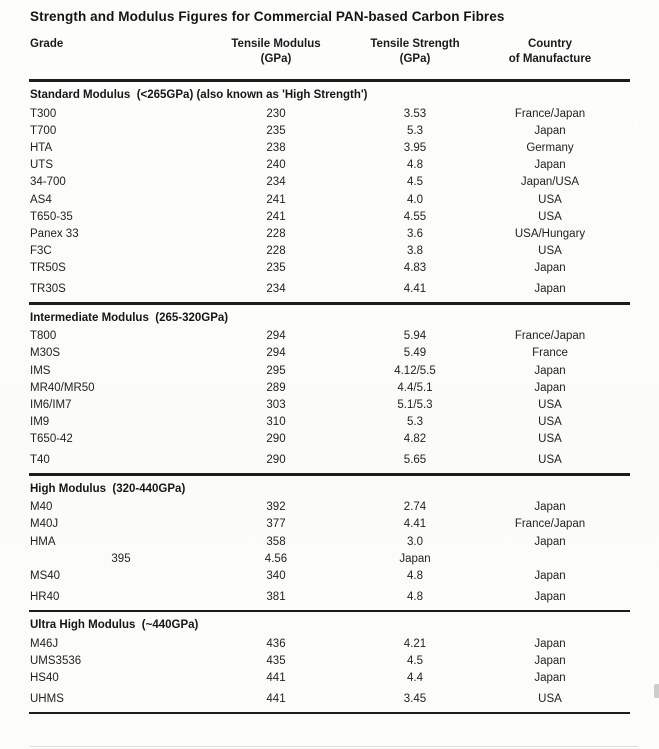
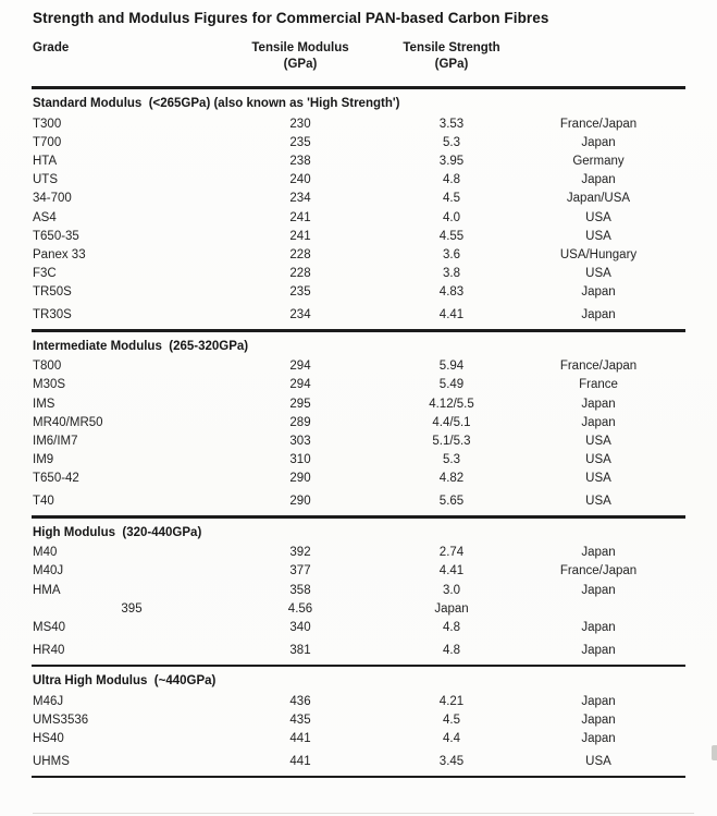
  Strength and Modulus Figures for Commercial PAN-based Carbon Fibres
  Grade
  Tensile Modulus
  (GPa)
  Tensile Strength
  (GPa)
- Country
- of Manufacture
  Standard Modulus (<265GPa) (also known as 'High Strength')
  T300
  230
  3.53
  France/Japan
  T700
  235
  5.3
  Japan
  HTA
  238
  3.95
  Germany
  UTS
  240
  4.8
  Japan
  34-700
  234
  4.5
  Japan/USA
  AS4
  241
  4.0
  USA
  T650-35
  241
  4.55
  USA
  Panex 33
  228
  3.6
  USA/Hungary
  F3C
  228
  3.8
  USA
  TR50S
  235
  4.83
  Japan
  TR30S
  234
  4.41
  Japan
  Intermediate Modulus (265-320GPa)
  T800
  294
  5.94
  France/Japan
  M30S
  294
  5.49
  France
  IMS
  295
  4.12/5.5
  Japan
  MR40/MR50
  289
  4.4/5.1
  Japan
  IM6/IM7
  303
  5.1/5.3
  USA
  IM9
  310
  5.3
  USA
  T650-42
  290
  4.82
  USA
  T40
  290
  5.65
  USA
  High Modulus (320-440GPa)
  M40
  392
  2.74
  Japan
  M40J
  377
  4.41
  France/Japan
  HMA
  358
  3.0
  Japan
  395
  4.56
  Japan
  MS40
  340
  4.8
  Japan
  HR40
  381
  4.8
  Japan
  Ultra High Modulus (~440GPa)
  M46J
  436
  4.21
  Japan
  UMS3536
  435
  4.5
  Japan
  HS40
  441
  4.4
  Japan
  UHMS
  441
  3.45
  USA
